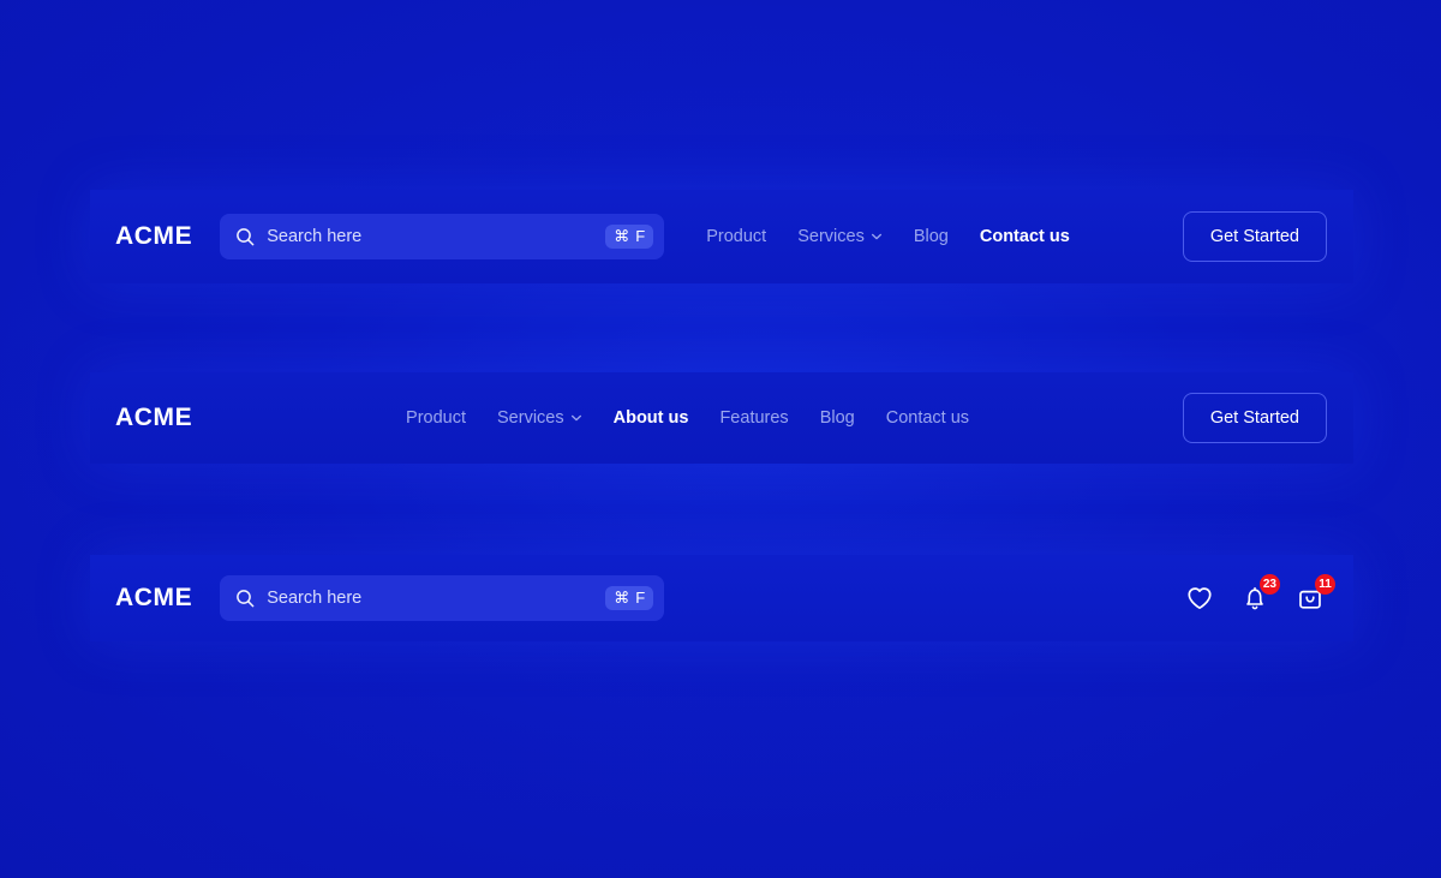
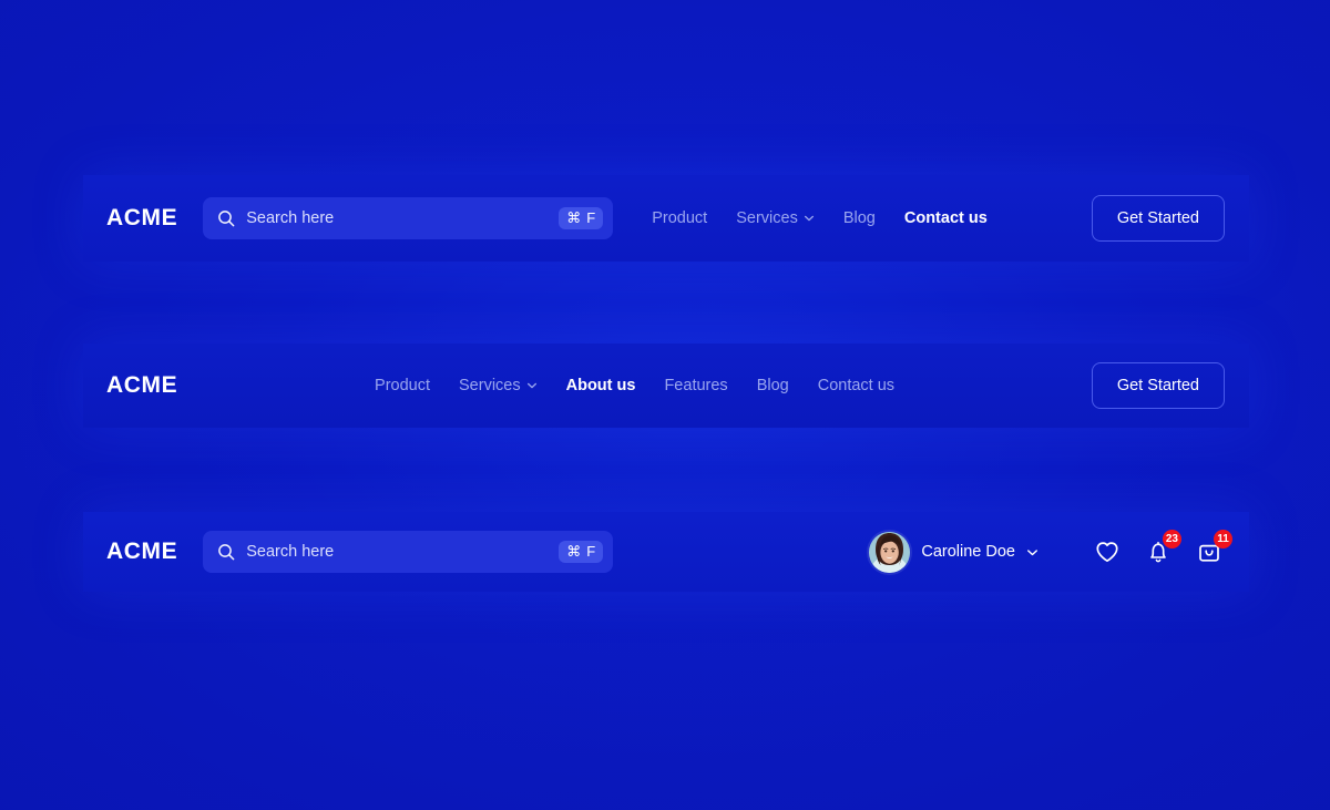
  ACME
  Search here
  ⌘
  F
  Product
  Services
  Blog
  Contact us
  Get Started
  ACME
  Product
  Services
  About us
  Features
  Blog
  Contact us
  Get Started
  ACME
  Search here
  ⌘
  F
+ Caroline Doe
  23
  11
